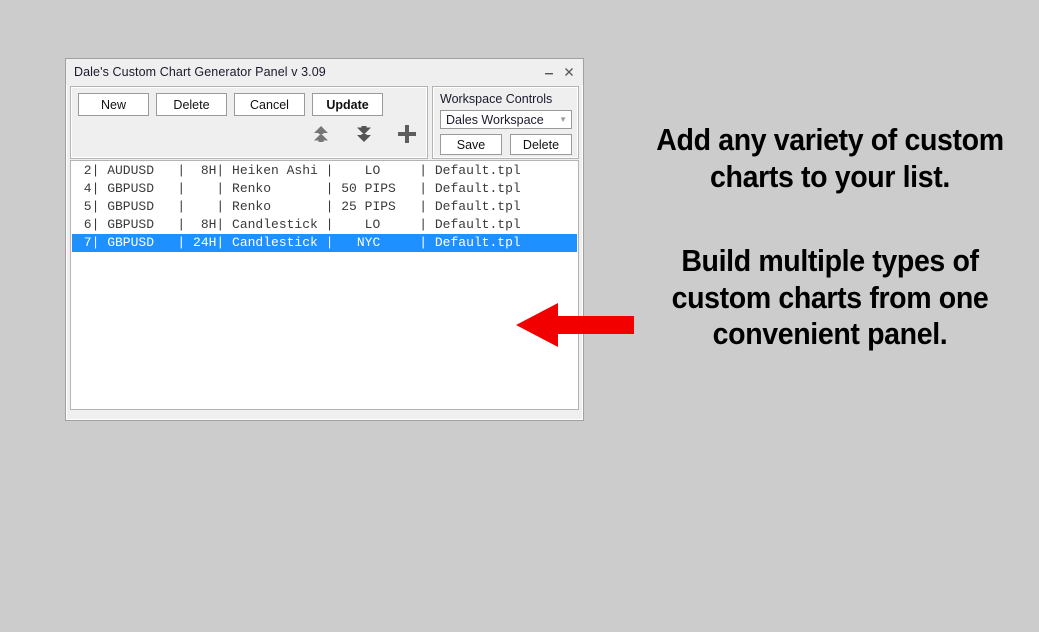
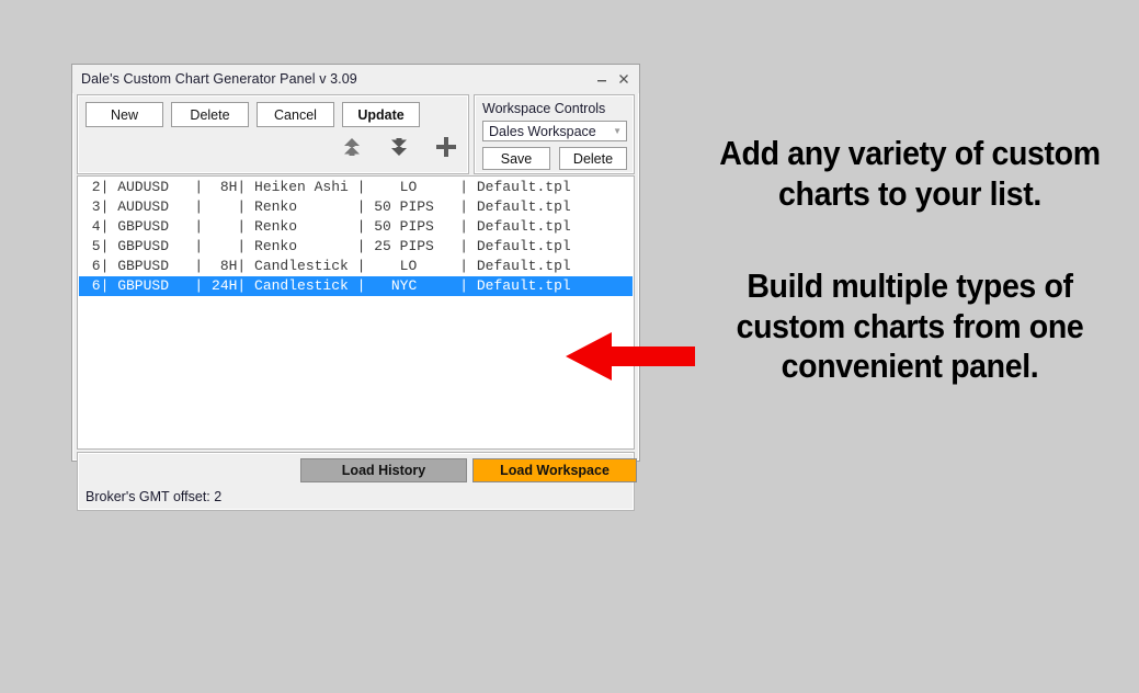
  Dale's Custom Chart Generator Panel v 3.09
  New
  Delete
  Cancel
  Update
  Workspace Controls
  Dales Workspace
  ▼
  Save
  Delete
  2| AUDUSD | 8H| Heiken Ashi | LO | Default.tpl
+ 3| AUDUSD | | Renko | 50 PIPS | Default.tpl
  4| GBPUSD | | Renko | 50 PIPS | Default.tpl
  5| GBPUSD | | Renko | 25 PIPS | Default.tpl
  6| GBPUSD | 8H| Candlestick | LO | Default.tpl
- 7| GBPUSD | 24H| Candlestick | NYC | Default.tpl
+ 6| GBPUSD | 24H| Candlestick | NYC | Default.tpl
+ Load History
+ Load Workspace
+ Broker's GMT offset: 2
  Add any variety of custom charts to your list.
  Build multiple types of custom charts from one convenient panel.
